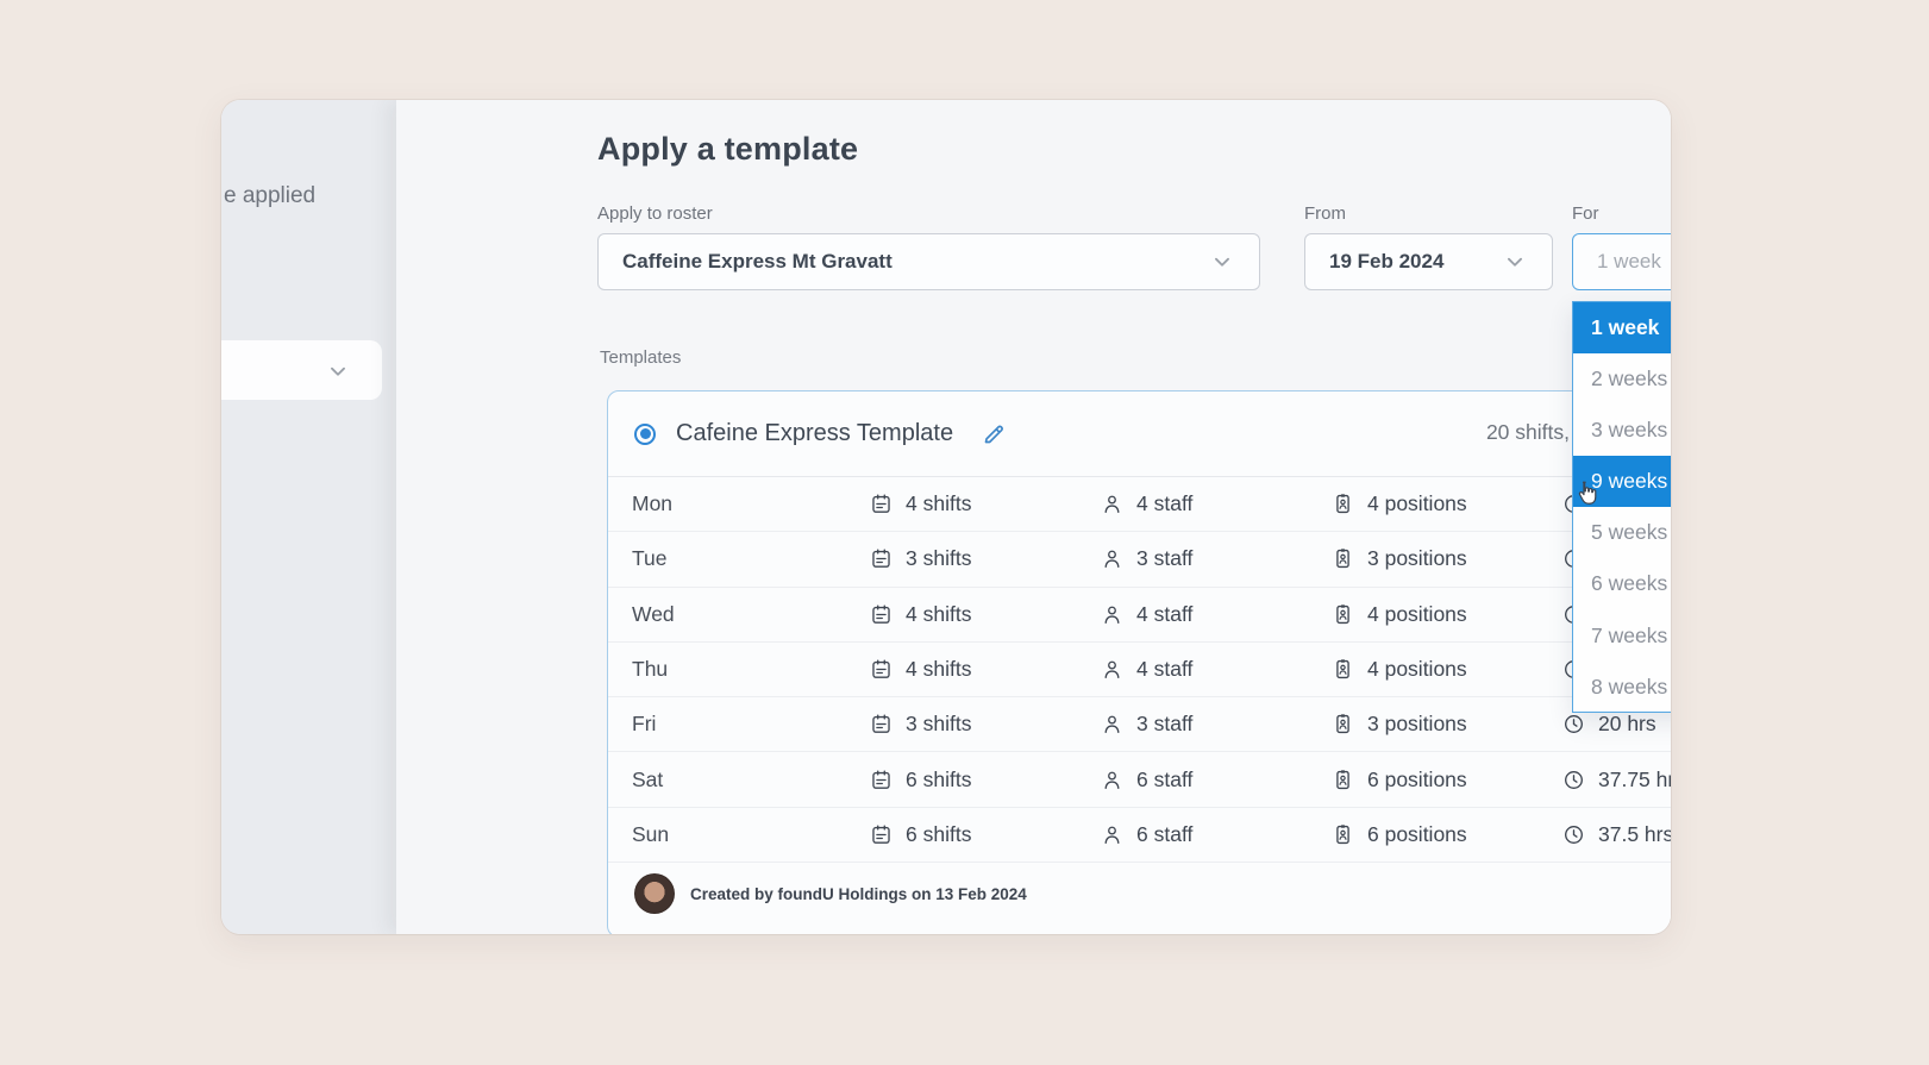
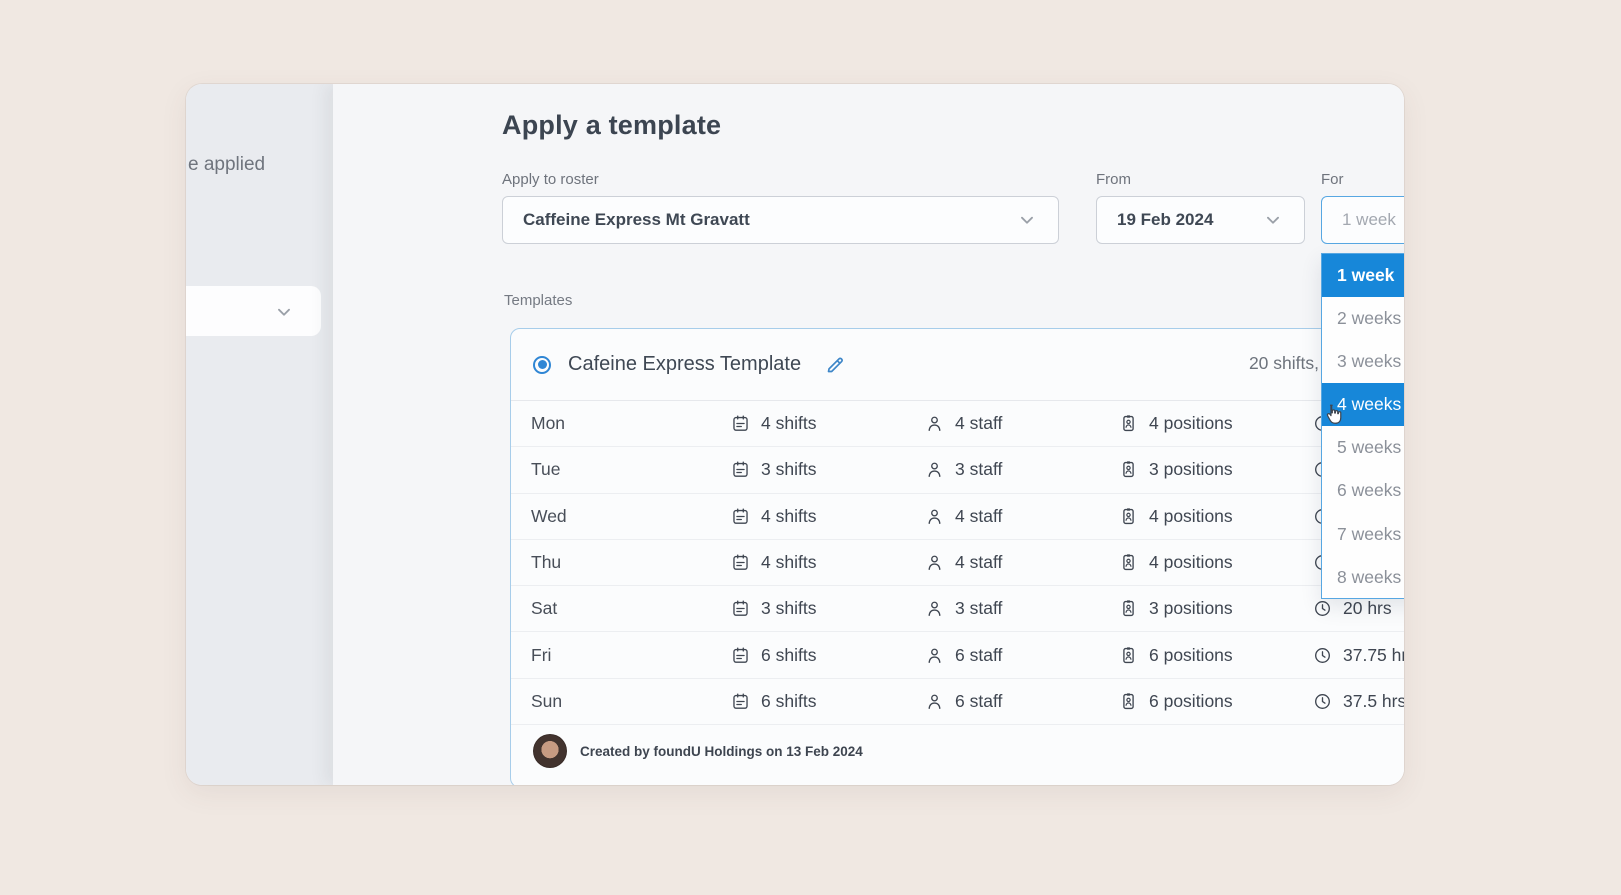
  e applied
  Apply a template
  Apply to roster
  From
  For
  Caffeine Express Mt Gravatt
  19 Feb 2024
  1 week
  Templates
  Cafeine Express Template
  20 shifts,
  Mon
  4 shifts
  4 staff
  4 positions
  Tue
  3 shifts
  3 staff
  3 positions
  Wed
  4 shifts
  4 staff
  4 positions
  Thu
  4 shifts
  4 staff
  4 positions
- Fri
+ Sat
  3 shifts
  3 staff
  3 positions
  20 hrs
- Sat
+ Fri
  6 shifts
  6 staff
  6 positions
  37.75 h
  Sun
  6 shifts
  6 staff
  6 positions
  37.5 hrs
  Created by foundU Holdings on 13 Feb 2024
  1 week
  2 weeks
  3 weeks
- 9 weeks
+ 4 weeks
  5 weeks
  6 weeks
  7 weeks
  8 weeks
